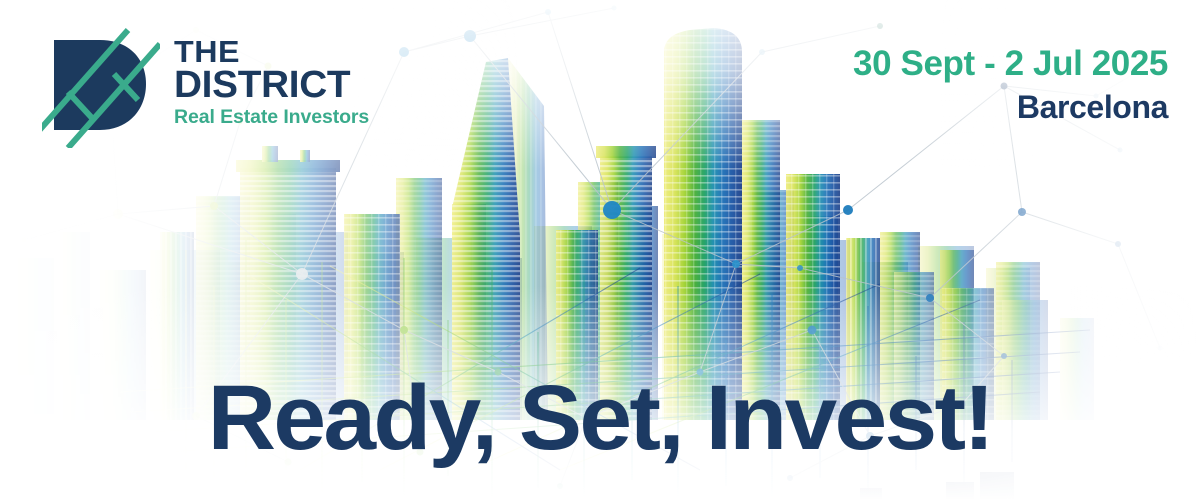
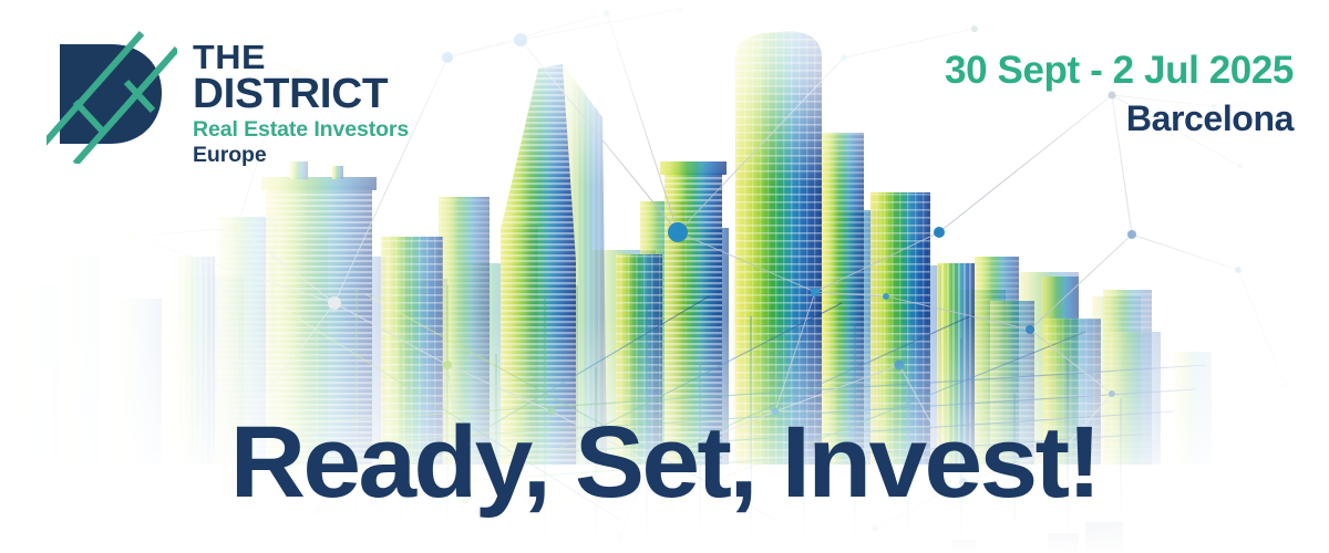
  THE
  DISTRICT
  Real Estate Investors
+ Europe
  30 Sept - 2 Jul 2025
  Barcelona
  Ready, Set, Invest!
